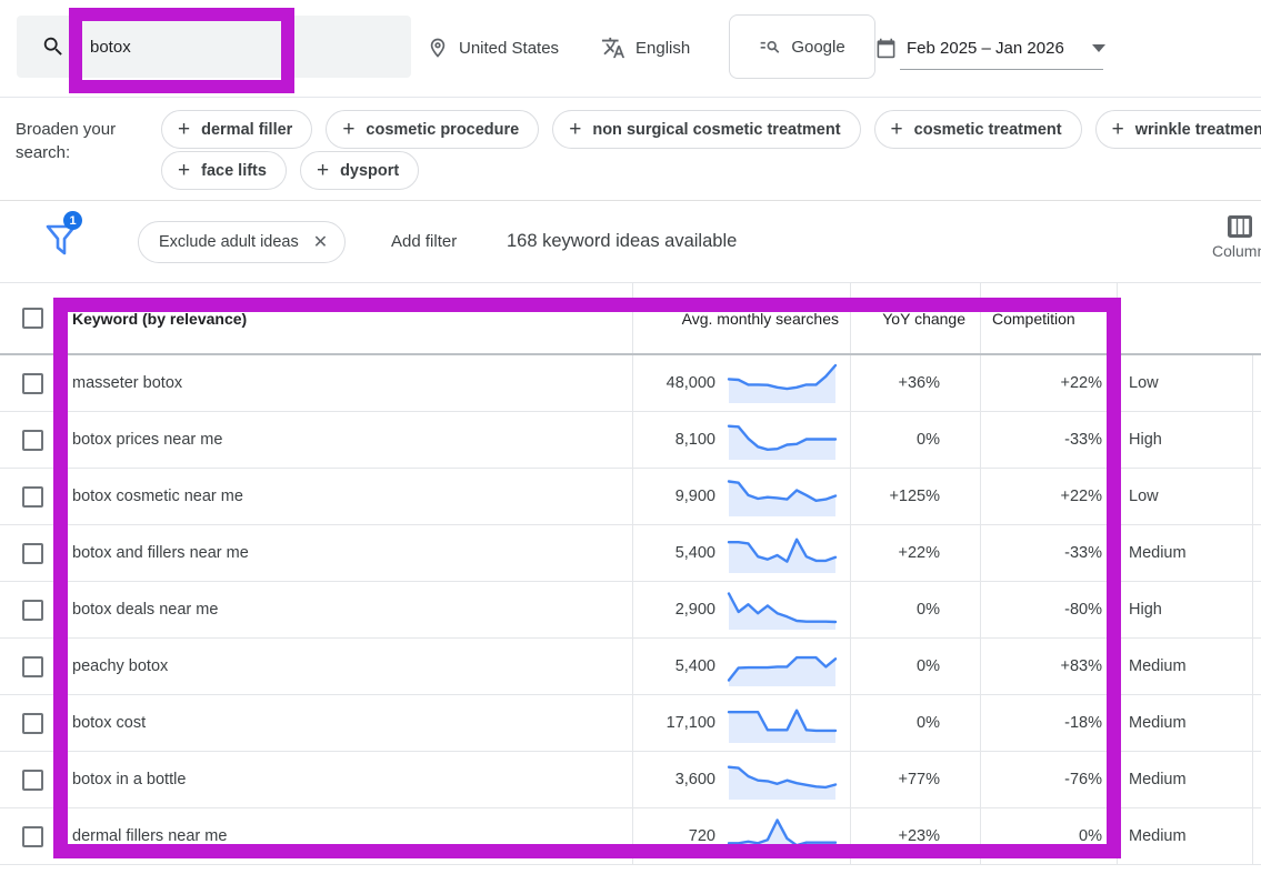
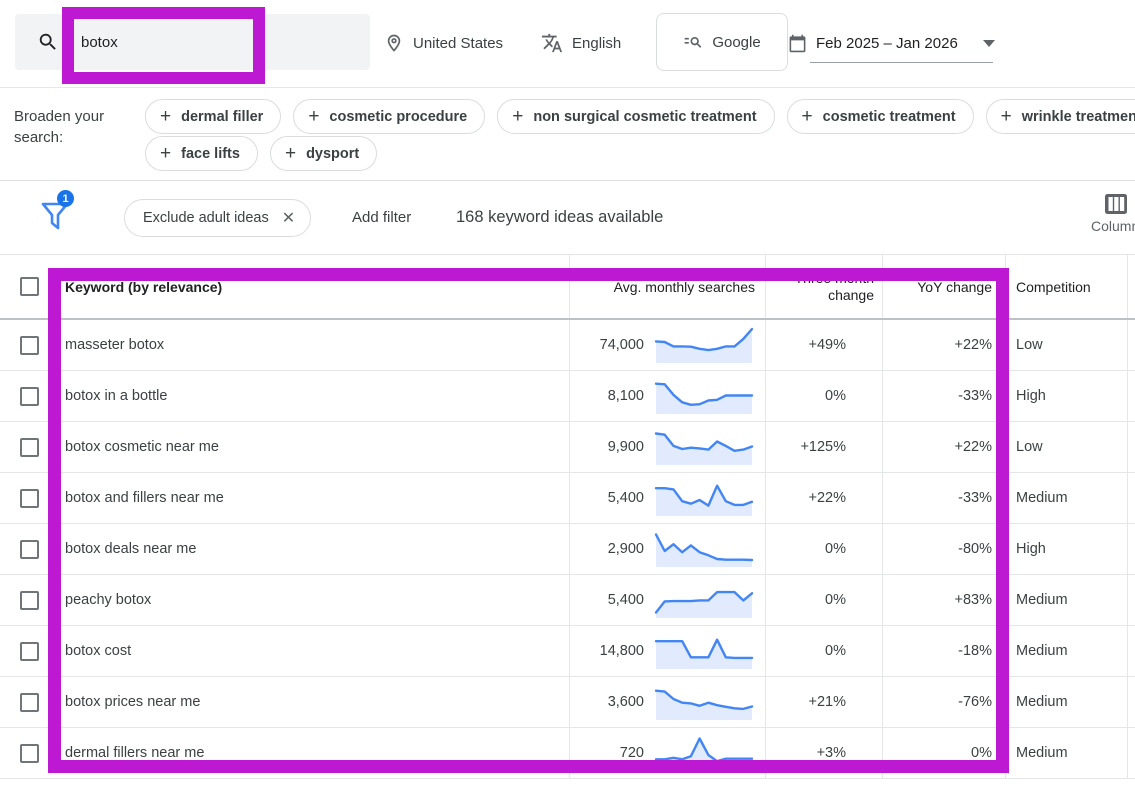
  botox
  United States
  English
  Google
  Feb 2025 – Jan 2026
  Broaden your search:
  +
  dermal filler
  +
  cosmetic procedure
  +
  non surgical cosmetic treatment
  +
  cosmetic treatment
  +
  wrinkle treatmen
  +
  face lifts
  +
  dysport
  1
  Exclude adult ideas
  ✕
  Add filter
  168 keyword ideas available
  Colum
  Keyword (by relevance)
  Avg. monthly searches
+ Three month change
  YoY change
  Competition
  masseter botox
- 48,000
+ 74,000
- +36%
+ +49%
  +22%
  Low
- botox prices near me
+ botox in a bottle
  8,100
  0%
  -33%
  High
  botox cosmetic near me
  9,900
  +125%
  +22%
  Low
  botox and fillers near me
  5,400
  +22%
  -33%
  Medium
  botox deals near me
  2,900
  0%
  -80%
  High
  peachy botox
  5,400
  0%
  +83%
  Medium
  botox cost
- 17,100
+ 14,800
  0%
  -18%
  Medium
- botox in a bottle
+ botox prices near me
  3,600
- +77%
+ +21%
  -76%
  Medium
  dermal fillers near me
  720
- +23%
+ +3%
  0%
  Medium
